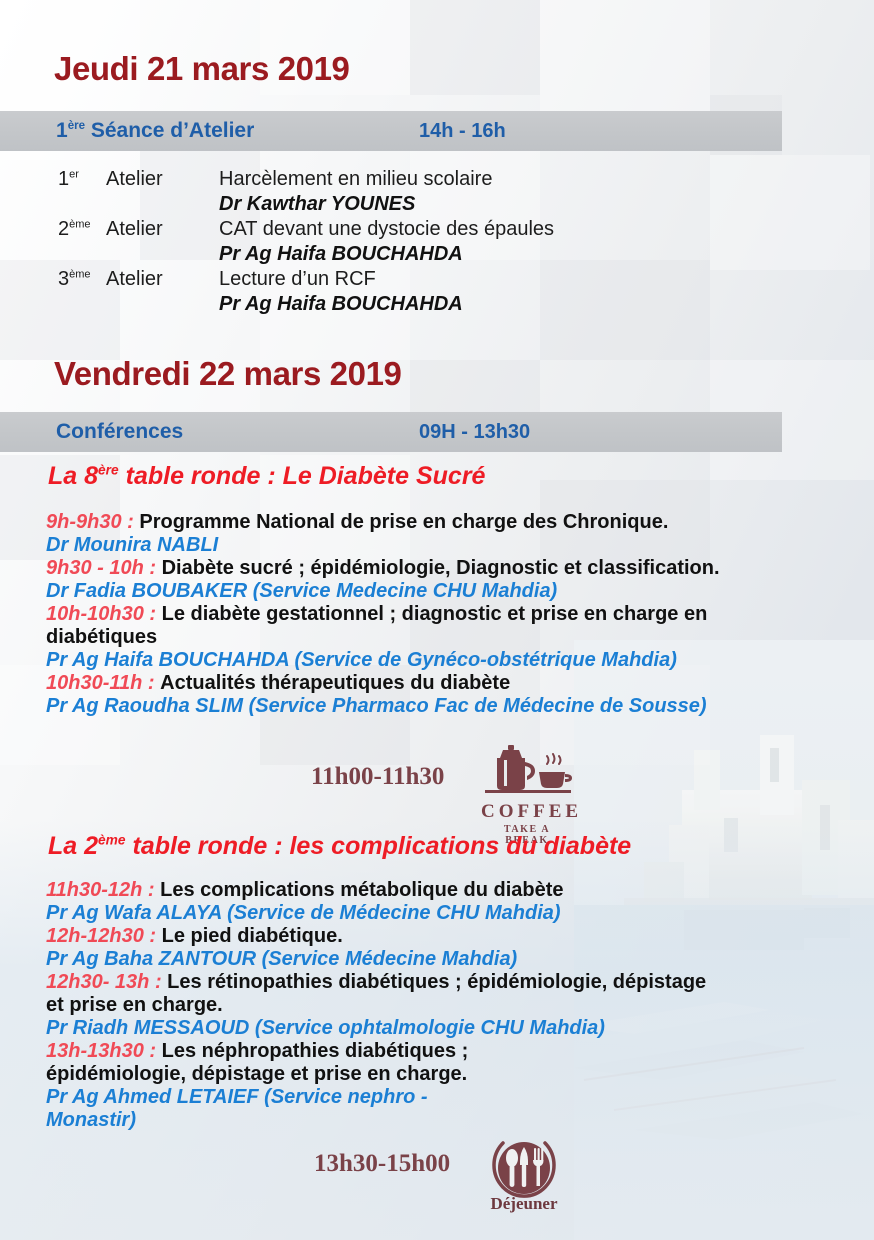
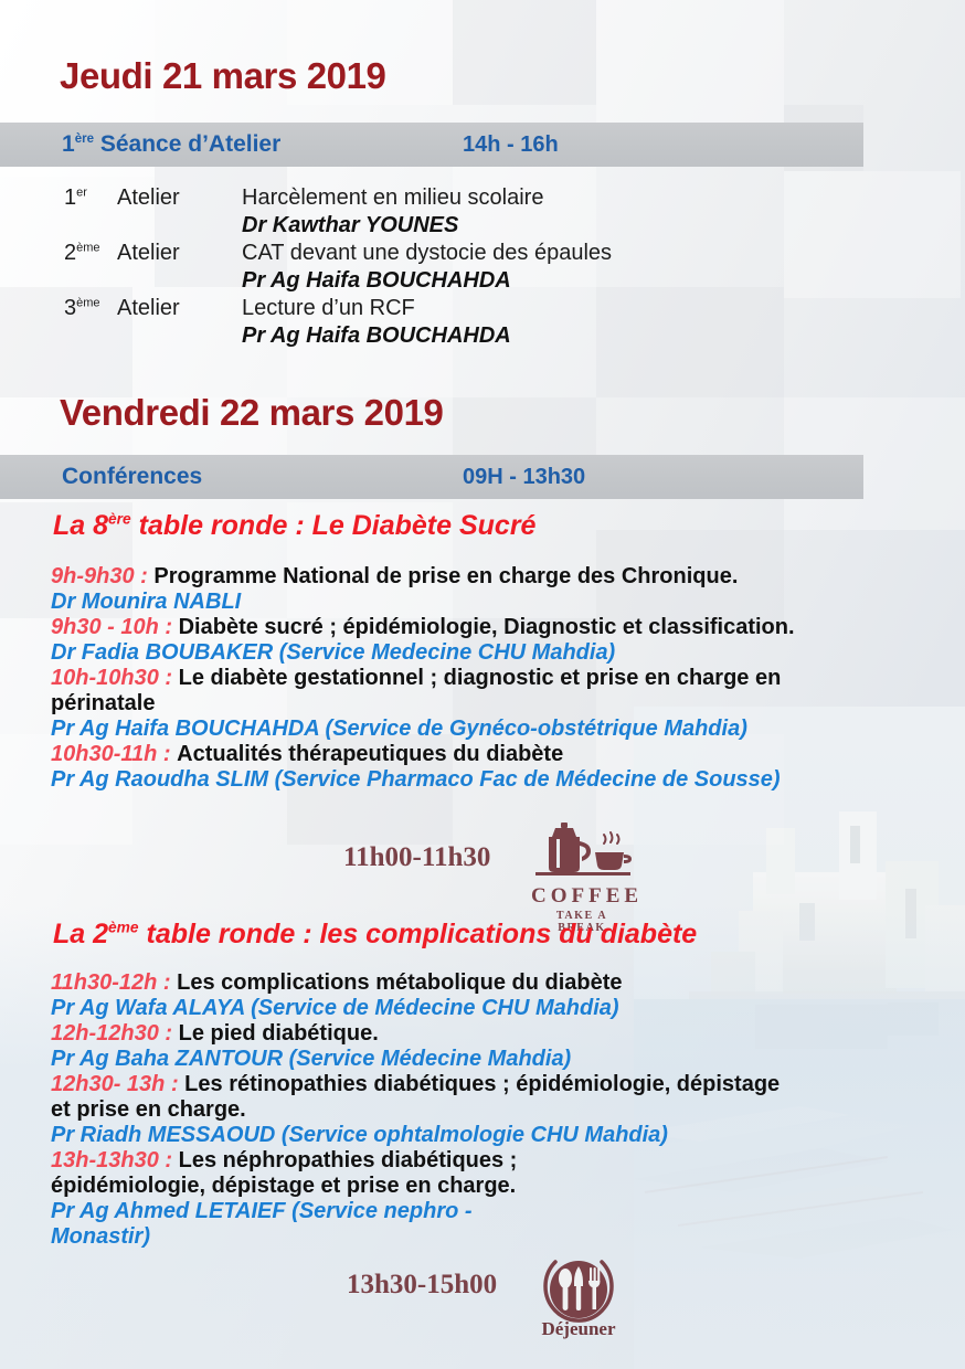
  Jeudi 21 mars 2019
  1ère Séance d’Atelier
  14h - 16h
  1er
  Atelier
  Harcèlement en milieu scolaire
  Dr Kawthar YOUNES
  2ème
  Atelier
  CAT devant une dystocie des épaules
  Pr Ag Haifa BOUCHAHDA
  3ème
  Atelier
  Lecture d’un RCF
  Pr Ag Haifa BOUCHAHDA
  Vendredi 22 mars 2019
  Conférences
  09H - 13h30
  La 8ère table ronde : Le Diabète Sucré
  9h-9h30 : Programme National de prise en charge des Chronique.
  Dr Mounira NABLI
  9h30 - 10h : Diabète sucré ; épidémiologie, Diagnostic et classification.
  Dr Fadia BOUBAKER (Service Medecine CHU Mahdia)
- 10h-10h30 : Le diabète gestationnel ; diagnostic et prise en charge en diabétiques
+ 10h-10h30 : Le diabète gestationnel ; diagnostic et prise en charge en périnatale
  Pr Ag Haifa BOUCHAHDA (Service de Gynéco-obstétrique Mahdia)
  10h30-11h : Actualités thérapeutiques du diabète
  Pr Ag Raoudha SLIM (Service Pharmaco Fac de Médecine de Sousse)
  11h00-11h30
  COFFEE
  TAKE A BREAK
  La 2ème table ronde : les complications du diabète
  11h30-12h : Les complications métabolique du diabète
  Pr Ag Wafa ALAYA (Service de Médecine CHU Mahdia)
  12h-12h30 : Le pied diabétique.
  Pr Ag Baha ZANTOUR (Service Médecine Mahdia)
  12h30- 13h : Les rétinopathies diabétiques ; épidémiologie, dépistage et prise en charge.
  Pr Riadh MESSAOUD (Service ophtalmologie CHU Mahdia)
  13h-13h30 : Les néphropathies diabétiques ; épidémiologie, dépistage et prise en charge.
  Pr Ag Ahmed LETAIEF (Service nephro - Monastir)
  13h30-15h00
  Déjeuner
